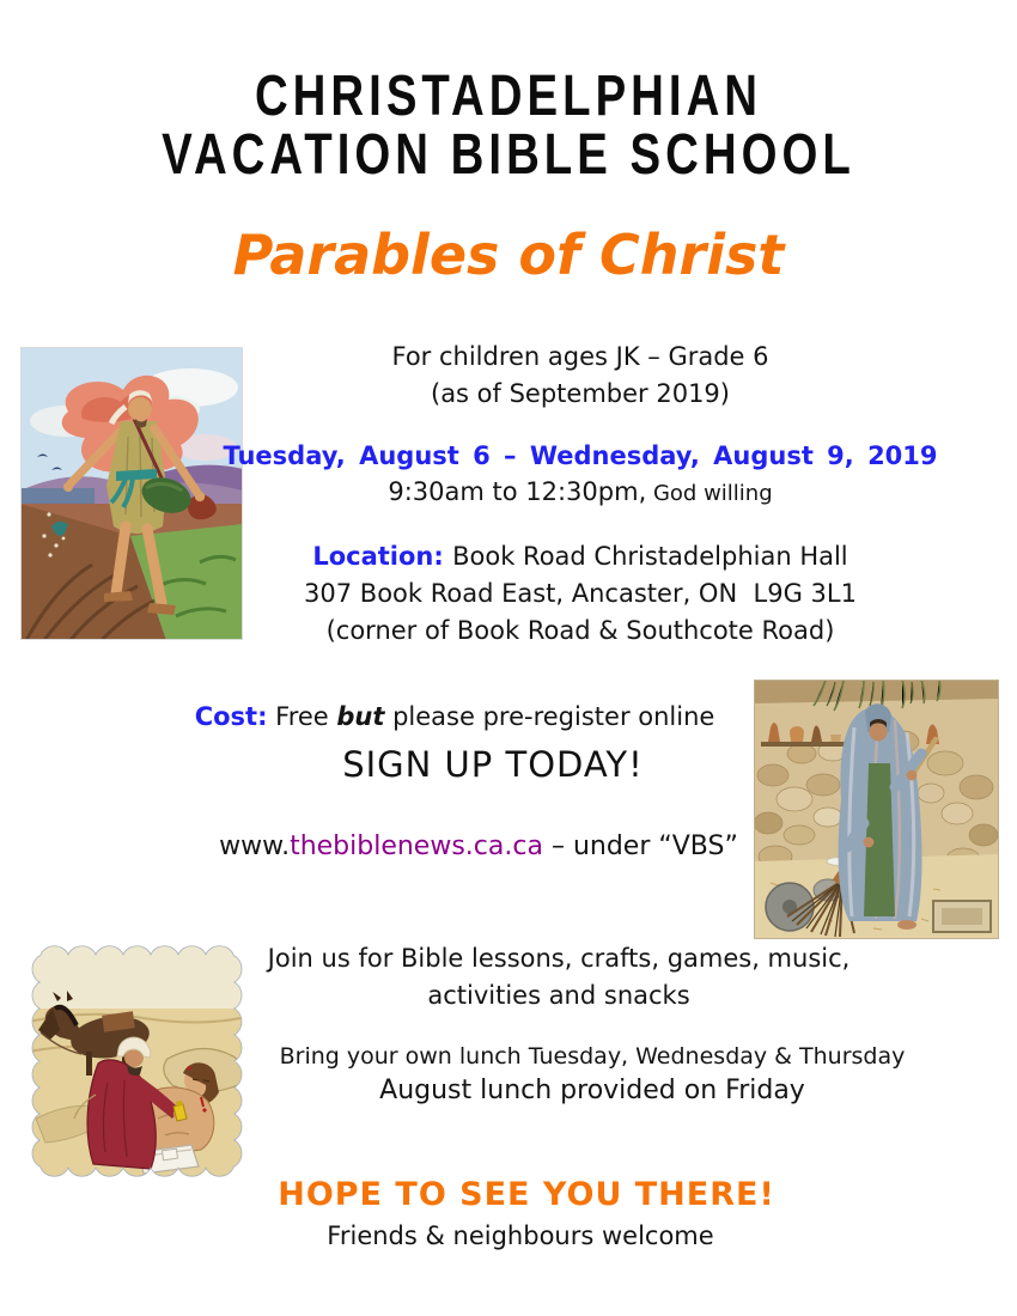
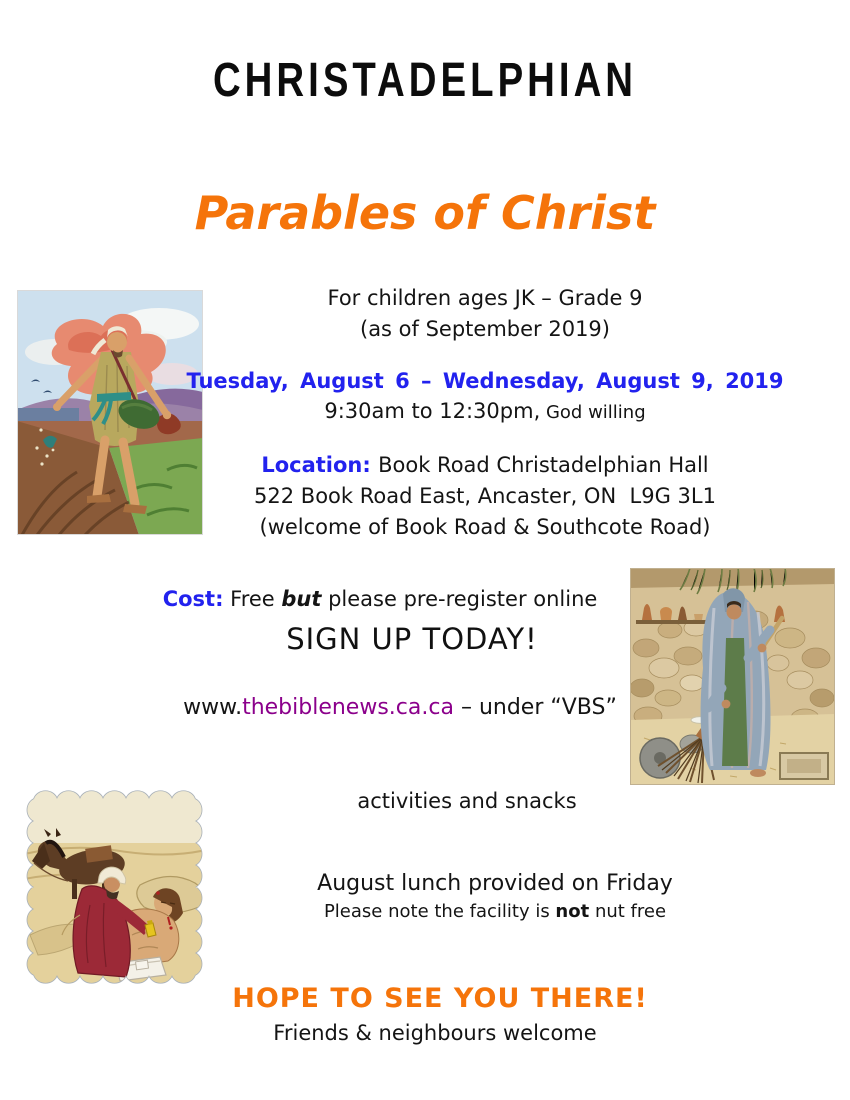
  CHRISTADELPHIAN
- VACATION BIBLE SCHOOL
  Parables of Christ
- For children ages JK – Grade 6
+ For children ages JK – Grade 9
  (as of September 2019)
  Tuesday, August 6 – Wednesday, August 9, 2019
  9:30am to 12:30pm, God willing
  Location: Book Road Christadelphian Hall
- 307 Book Road East, Ancaster, ON L9G 3L1
+ 522 Book Road East, Ancaster, ON L9G 3L1
- (corner of Book Road & Southcote Road)
+ (welcome of Book Road & Southcote Road)
  Cost: Free but please pre-register online
  SIGN UP TODAY!
  www.thebiblenews.ca.ca – under “VBS”
- Join us for Bible lessons, crafts, games, music,
  activities and snacks
- Bring your own lunch Tuesday, Wednesday & Thursday
  August lunch provided on Friday
+ Please note the facility is not nut free
  HOPE TO SEE YOU THERE!
  Friends & neighbours welcome
